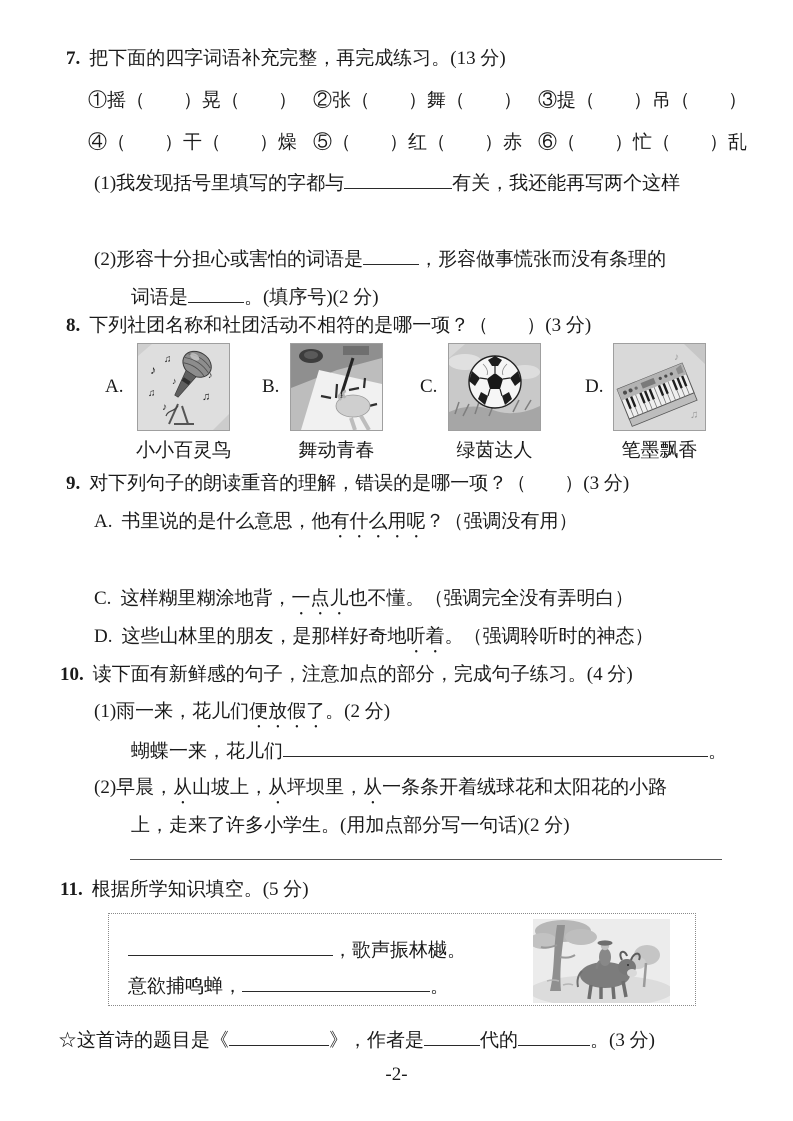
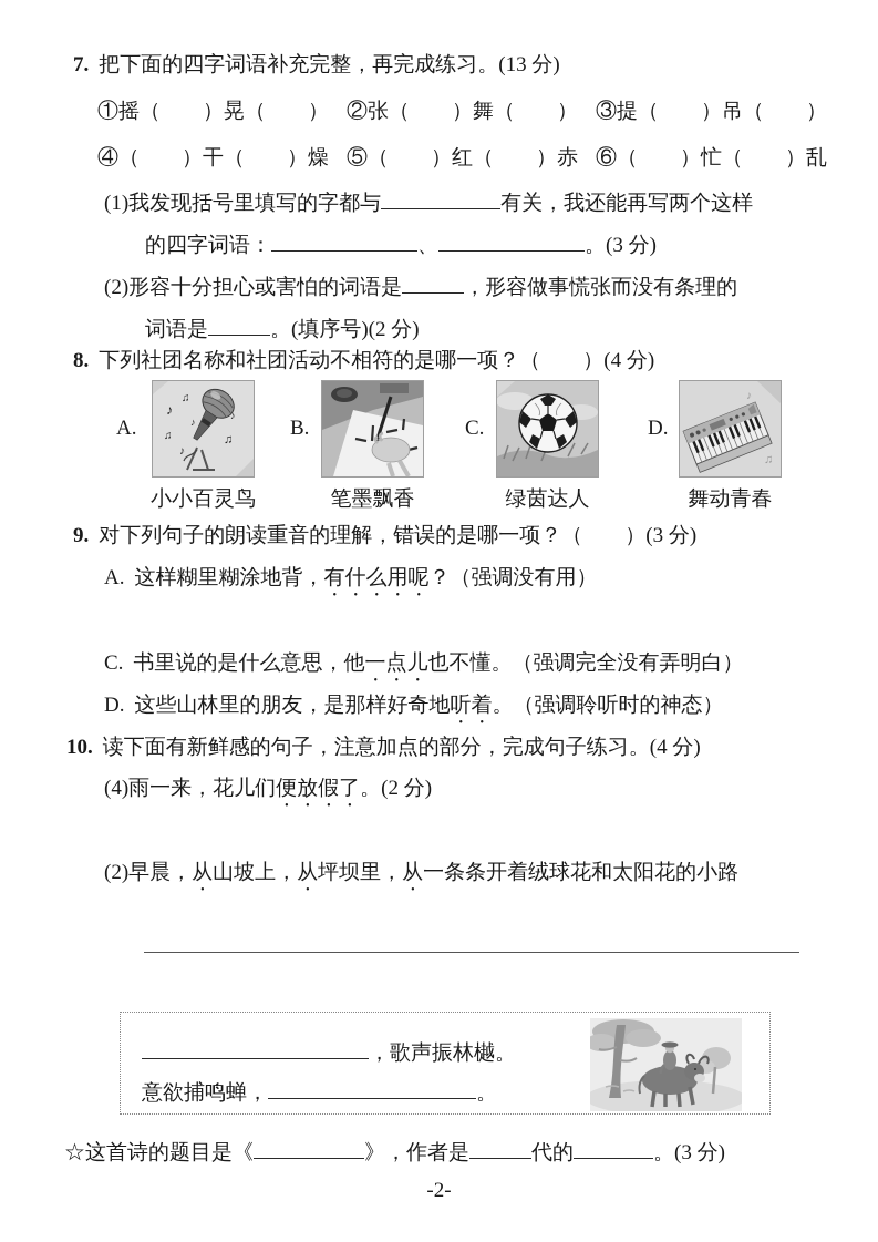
  7. 把下面的四字词语补充完整，再完成练习。(13 分)
  ①摇（ ）晃（ ） ②张（ ）舞（ ） ③提（ ）吊（ ）
  ④（ ）干（ ）燥 ⑤（ ）红（ ）赤 ⑥（ ）忙（ ）乱
  (1)我发现括号里填写的字都与 有关，我还能再写两个这样
+ 的四字词语： 、 。(3 分)
  (2)形容十分担心或害怕的词语是 ，形容做事慌张而没有条理的
  词语是 。(填序号)(2 分)
- 8. 下列社团名称和社团活动不相符的是哪一项？（ ）(3 分)
+ 8. 下列社团名称和社团活动不相符的是哪一项？（ ）(4 分)
  A.
  ♪
  ♫
  ♫
  ♪
  ♫
  ♪
  ♪
  B.
  C.
  D.
  ♪
  ♫
  小小百灵鸟
- 舞动青春
+ 笔墨飘香
  绿茵达人
- 笔墨飘香
+ 舞动青春
  9. 对下列句子的朗读重音的理解，错误的是哪一项？（ ）(3 分)
- A. 书里说的是什么意思，他有什么用呢？（强调没有用）
+ A. 这样糊里糊涂地背，有什么用呢？（强调没有用）
- C. 这样糊里糊涂地背，一点儿也不懂。（强调完全没有弄明白）
+ C. 书里说的是什么意思，他一点儿也不懂。（强调完全没有弄明白）
  D. 这些山林里的朋友，是那样好奇地听着。（强调聆听时的神态）
  10. 读下面有新鲜感的句子，注意加点的部分，完成句子练习。(4 分)
- (1)雨一来，花儿们便放假了。(2 分)
+ (4)雨一来，花儿们便放假了。(2 分)
- 蝴蝶一来，花儿们 。
  (2)早晨，从山坡上，从坪坝里，从一条条开着绒球花和太阳花的小路
- 上，走来了许多小学生。(用加点部分写一句话)(2 分)
- 11. 根据所学知识填空。(5 分)
  ，歌声振林樾。
  意欲捕鸣蝉， 。
  ☆这首诗的题目是《 》，作者是 代的 。(3 分)
  -2-
